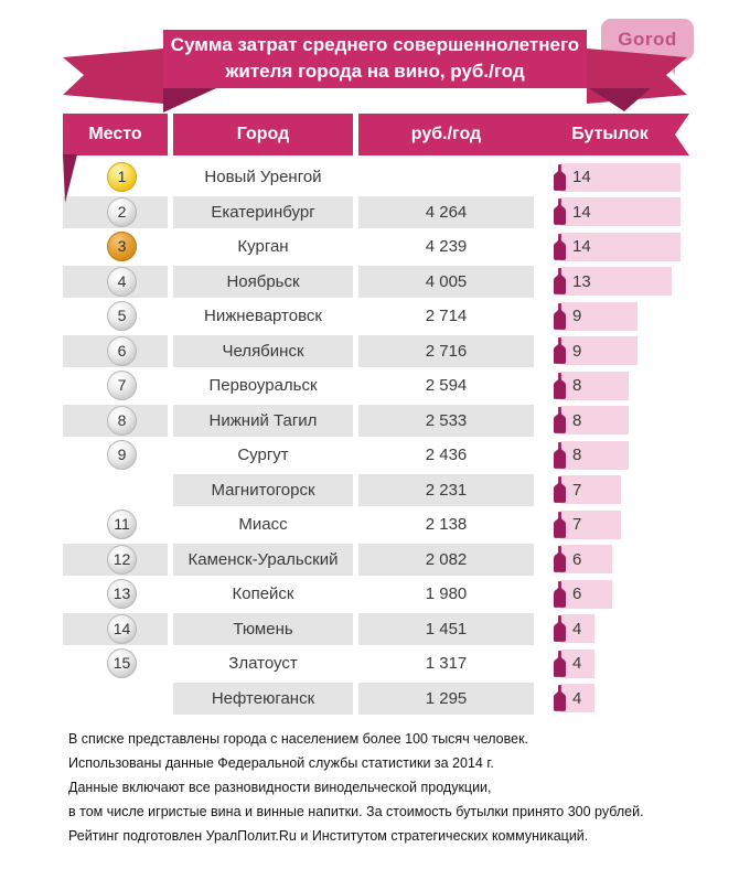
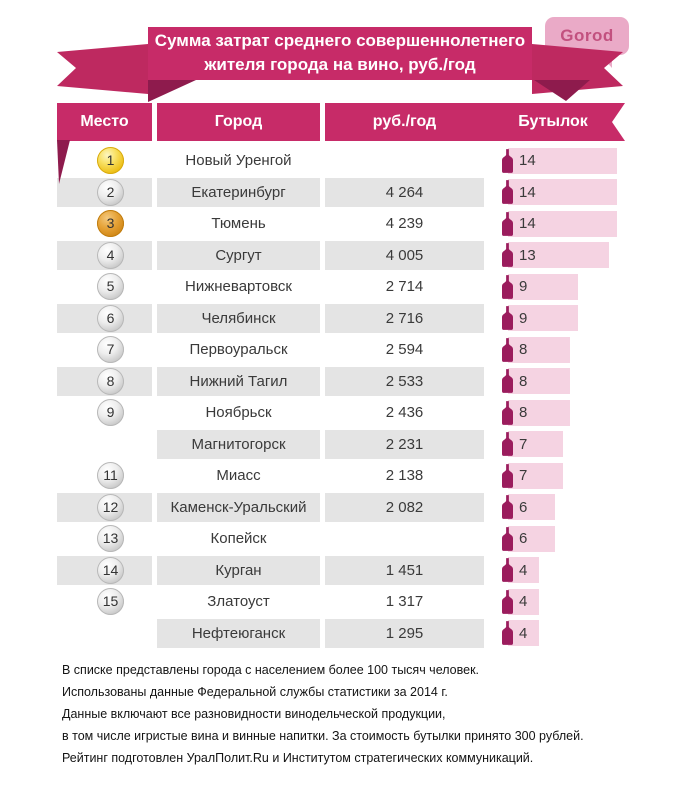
  Gorod
  Сумма затрат среднего совершеннолетнего
  жителя города на вино, руб./год
  Место
  Город
  руб./год
  Бутылок
  1
  Новый Уренгой
  14
  2
  Екатеринбург
  4 264
  14
  3
- Курган
+ Тюмень
  4 239
  14
  4
- Ноябрьск
+ Сургут
  4 005
  13
  5
  Нижневартовск
  2 714
  9
  6
  Челябинск
  2 716
  9
  7
  Первоуральск
  2 594
  8
  8
  Нижний Тагил
  2 533
  8
  9
- Сургут
+ Ноябрьск
  2 436
  8
  Магнитогорск
  2 231
  7
  11
  Миасс
  2 138
  7
  12
  Каменск-Уральский
  2 082
  6
  13
  Копейск
- 1 980
  6
  14
- Тюмень
+ Курган
  1 451
  4
  15
  Златоуст
  1 317
  4
  Нефтеюганск
  1 295
  4
  В списке представлены города с населением более 100 тысяч человек.
  Использованы данные Федеральной службы статистики за 2014 г.
  Данные включают все разновидности винодельческой продукции,
  в том числе игристые вина и винные напитки. За стоимость бутылки принято 300 рублей.
  Рейтинг подготовлен УралПолит.Ru и Институтом стратегических коммуникаций.
